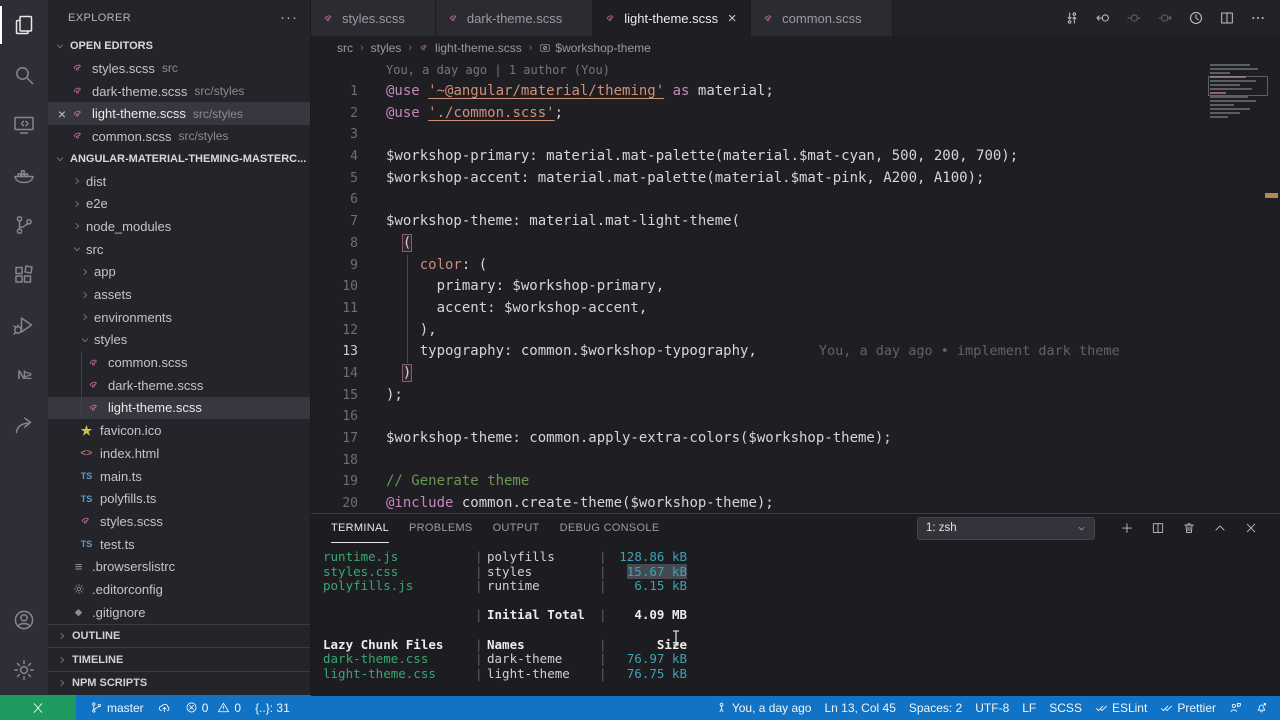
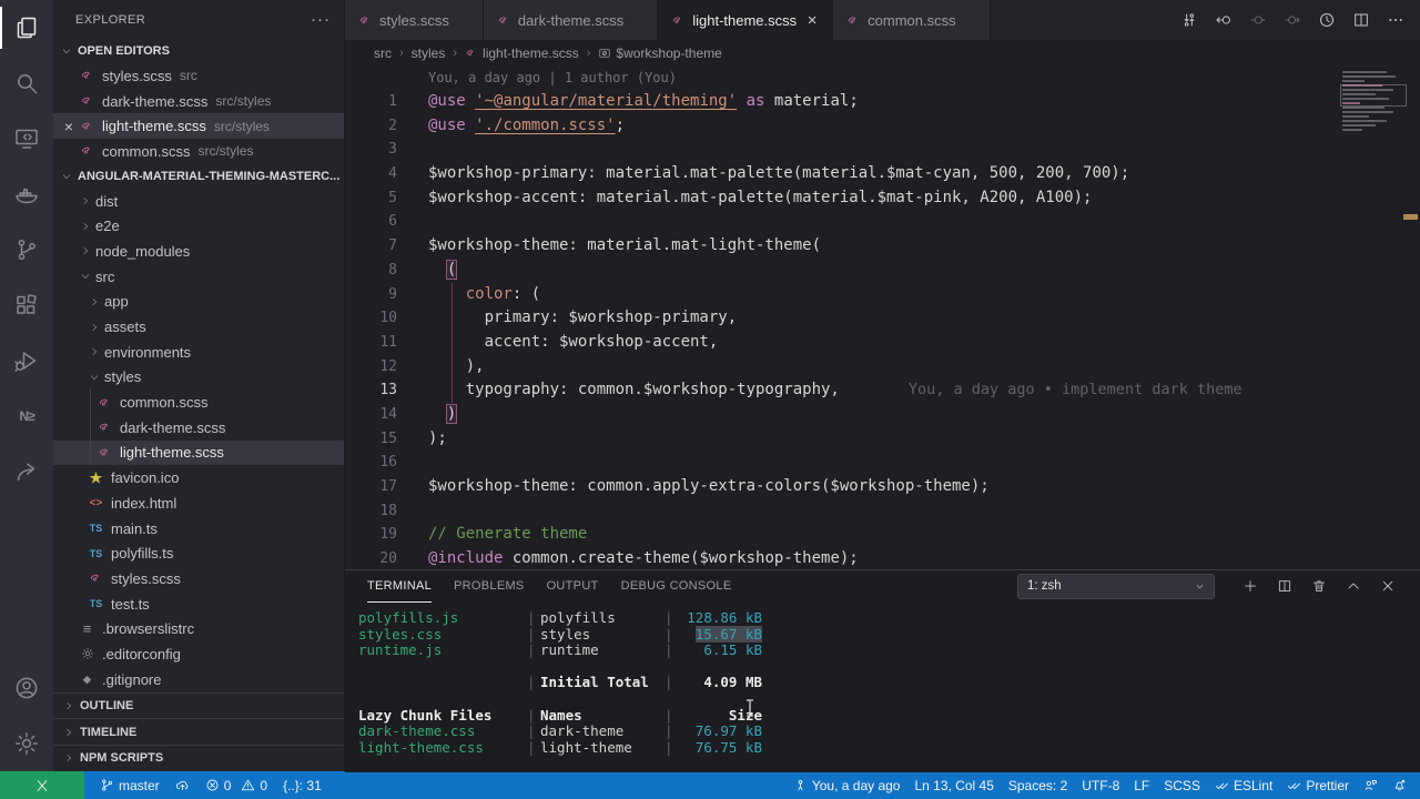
  N≥
  EXPLORER
  ···
  OPEN EDITORS
  styles.scss
  src
  dark-theme.scss
  src/styles
  ×
  light-theme.scss
  src/styles
  common.scss
  src/styles
  ANGULAR-MATERIAL-THEMING-MASTERC...
  dist
  e2e
  node_modules
  src
  app
  assets
  environments
  styles
  common.scss
  dark-theme.scss
  light-theme.scss
  ★
  favicon.ico
  <>
  index.html
  TS
  main.ts
  TS
  polyfills.ts
  styles.scss
  TS
  test.ts
  ≡
  .browserslistrc
  .editorconfig
  ◆
  .gitignore
  OUTLINE
  TIMELINE
  NPM SCRIPTS
  styles.scss
  dark-theme.scss
  light-theme.scss
  ×
  common.scss
  src
  ›
  styles
  ›
  light-theme.scss
  ›
  $workshop-theme
  You, a day ago | 1 author (You)
  1
  @use '~@angular/material/theming' as material;
  2
  @use './common.scss';
  3
  4
  $workshop-primary: material.mat-palette(material.$mat-cyan, 500, 200, 700);
  5
  $workshop-accent: material.mat-palette(material.$mat-pink, A200, A100);
  6
  7
  $workshop-theme: material.mat-light-theme(
  8
  (
  9
  color: (
  10
  primary: $workshop-primary,
  11
  accent: $workshop-accent,
  12
  ),
  13
  typography: common.$workshop-typography, You, a day ago • implement dark theme
  14
  )
  15
  );
  16
  17
  $workshop-theme: common.apply-extra-colors($workshop-theme);
  18
  19
  // Generate theme
  20
  @include common.create-theme($workshop-theme);
  TERMINAL
  PROBLEMS
  OUTPUT
  DEBUG CONSOLE
  1: zsh
- runtime.js
+ polyfills.js
  |
  polyfills
  |
  128.86 kB
  styles.css
  |
  styles
  |
  15.67 kB
- polyfills.js
+ runtime.js
  |
  runtime
  |
  6.15 kB
  |
  Initial Total
  |
  4.09 MB
  Lazy Chunk Files
  |
  Names
  |
  Sie
  dark-theme.css
  |
  dark-theme
  |
  76.97 kB
  light-theme.css
  |
  light-theme
  |
  76.75 kB
  master
  0
  0
  {..}: 31
  You, a day ago
  Ln 13, Col 45
  Spaces: 2
  UTF-8
  LF
  SCSS
  ESLint
  Prettier
